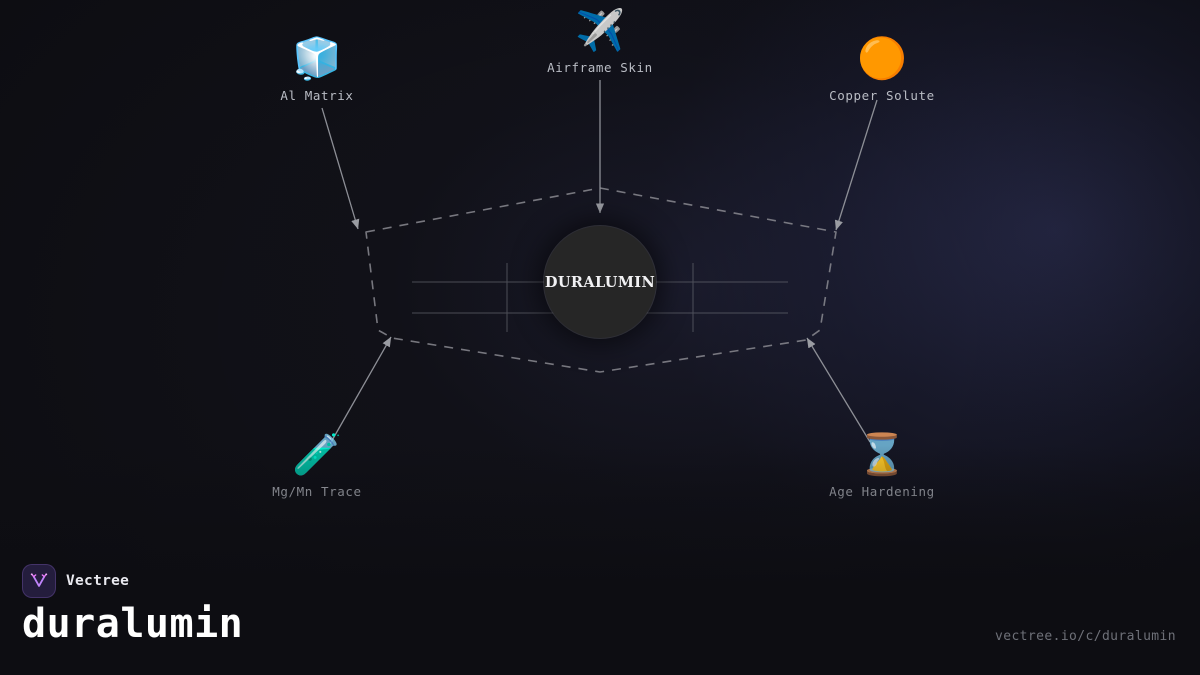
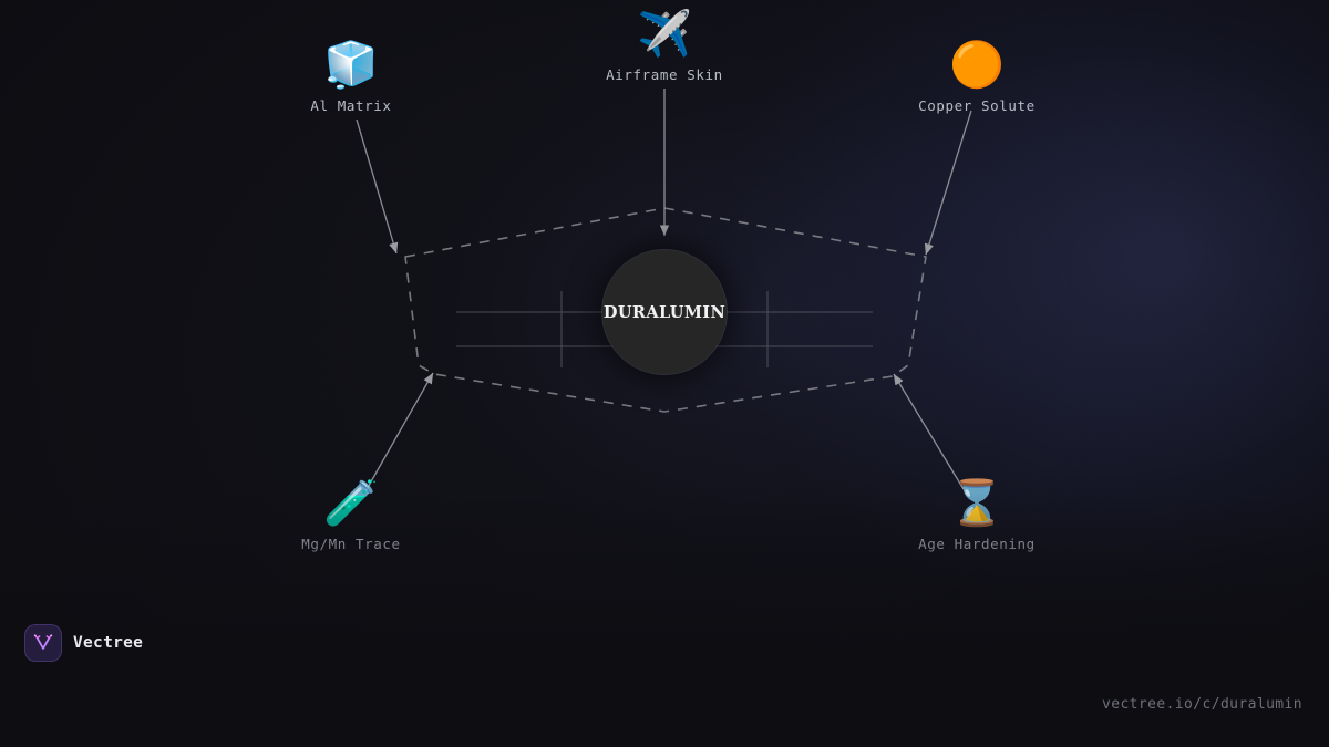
  DURALUMIN
  🧊
  Al Matrix
  ✈️
  Airframe Skin
  🟠
  Copper Solute
  Vectree
- duralumin
  vectree.io/c/duralumin
